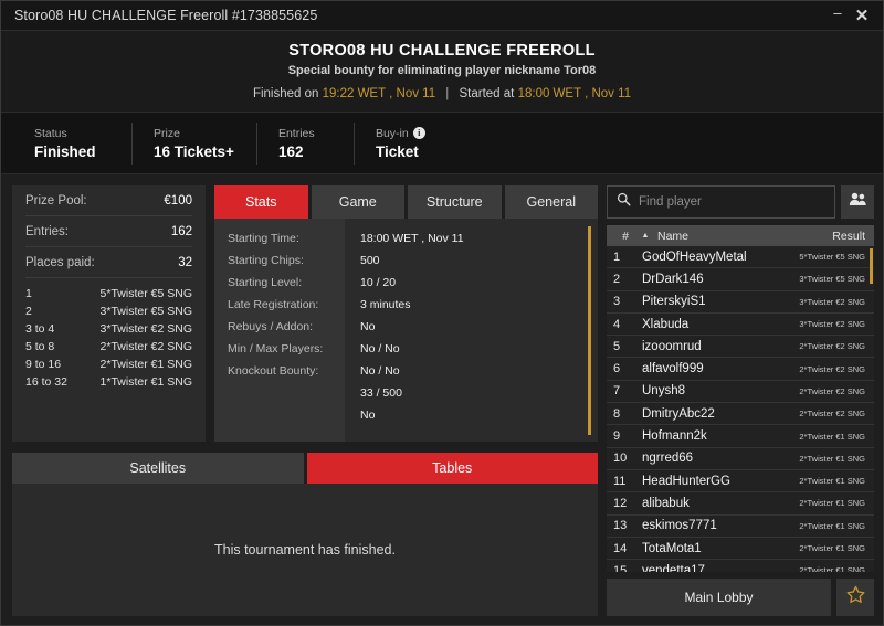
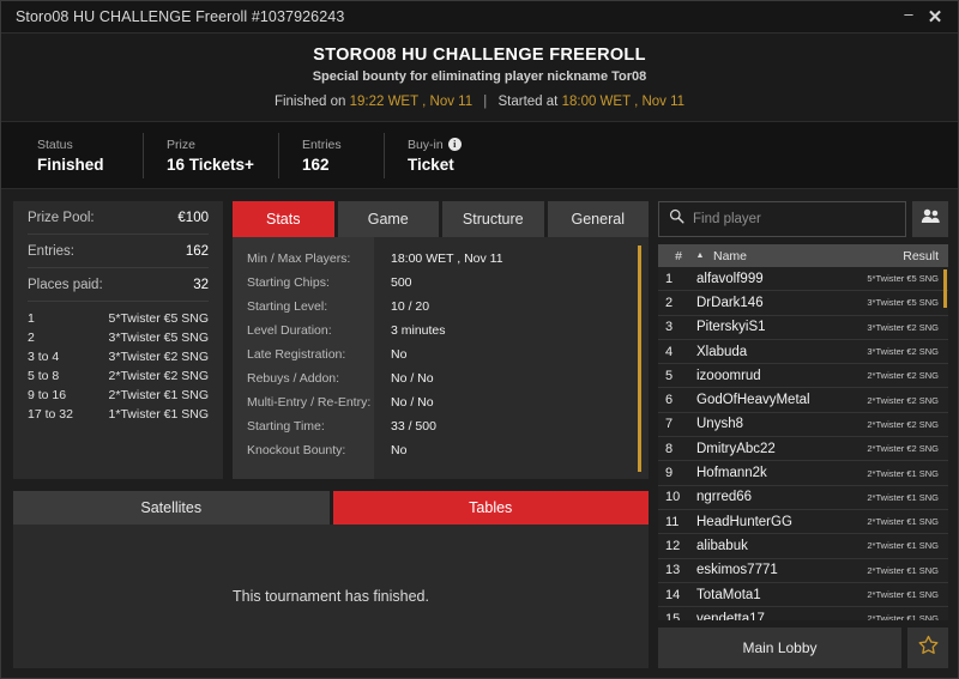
- Storo08 HU CHALLENGE Freeroll #1738855625
+ Storo08 HU CHALLENGE Freeroll #1037926243
  –
  ✕
  STORO08 HU CHALLENGE FREEROLL
  Special bounty for eliminating player nickname Tor08
  Finished on 19:22 WET , Nov 11 | Started at 18:00 WET , Nov 11
  Status
  Finished
  Prize
  16 Tickets+
  Entries
  162
  Buy-in
  i
  Ticket
  Prize Pool:
  €100
  Entries:
  162
  Places paid:
  32
  1
  5*Twister €5 SNG
  2
  3*Twister €5 SNG
  3 to 4
  3*Twister €2 SNG
  5 to 8
  2*Twister €2 SNG
  9 to 16
  2*Twister €1 SNG
- 16 to 32
+ 17 to 32
  1*Twister €1 SNG
  Stats
  Game
  Structure
  General
- Starting Time:
+ Min / Max Players:
  Starting Chips:
  Starting Level:
+ Level Duration:
  Late Registration:
  Rebuys / Addon:
+ Multi-Entry / Re-Entry:
- Min / Max Players:
+ Starting Time:
  Knockout Bounty:
  18:00 WET , Nov 11
  500
  10 / 20
  3 minutes
  No
  No / No
  No / No
  33 / 500
  No
  Satellites
  Tables
  This tournament has finished.
  Find player
  #
  Name
  Result
  1
- GodOfHeavyMetal
+ alfavolf999
  5*Twister €5 SNG
  2
  DrDark146
  3*Twister €5 SNG
  3
  PiterskyiS1
  3*Twister €2 SNG
  4
  Xlabuda
  3*Twister €2 SNG
  5
  izooomrud
  2*Twister €2 SNG
  6
- alfavolf999
+ GodOfHeavyMetal
  2*Twister €2 SNG
  7
  Unysh8
  2*Twister €2 SNG
  8
  DmitryAbc22
  2*Twister €2 SNG
  9
  Hofmann2k
  2*Twister €1 SNG
  10
  ngrred66
  2*Twister €1 SNG
  11
  HeadHunterGG
  2*Twister €1 SNG
  12
  alibabuk
  2*Twister €1 SNG
  13
  eskimos7771
  2*Twister €1 SNG
  14
  TotaMota1
  2*Twister €1 SNG
  15
  vendetta17
  2*Twister €1 SNG
  Main Lobby
